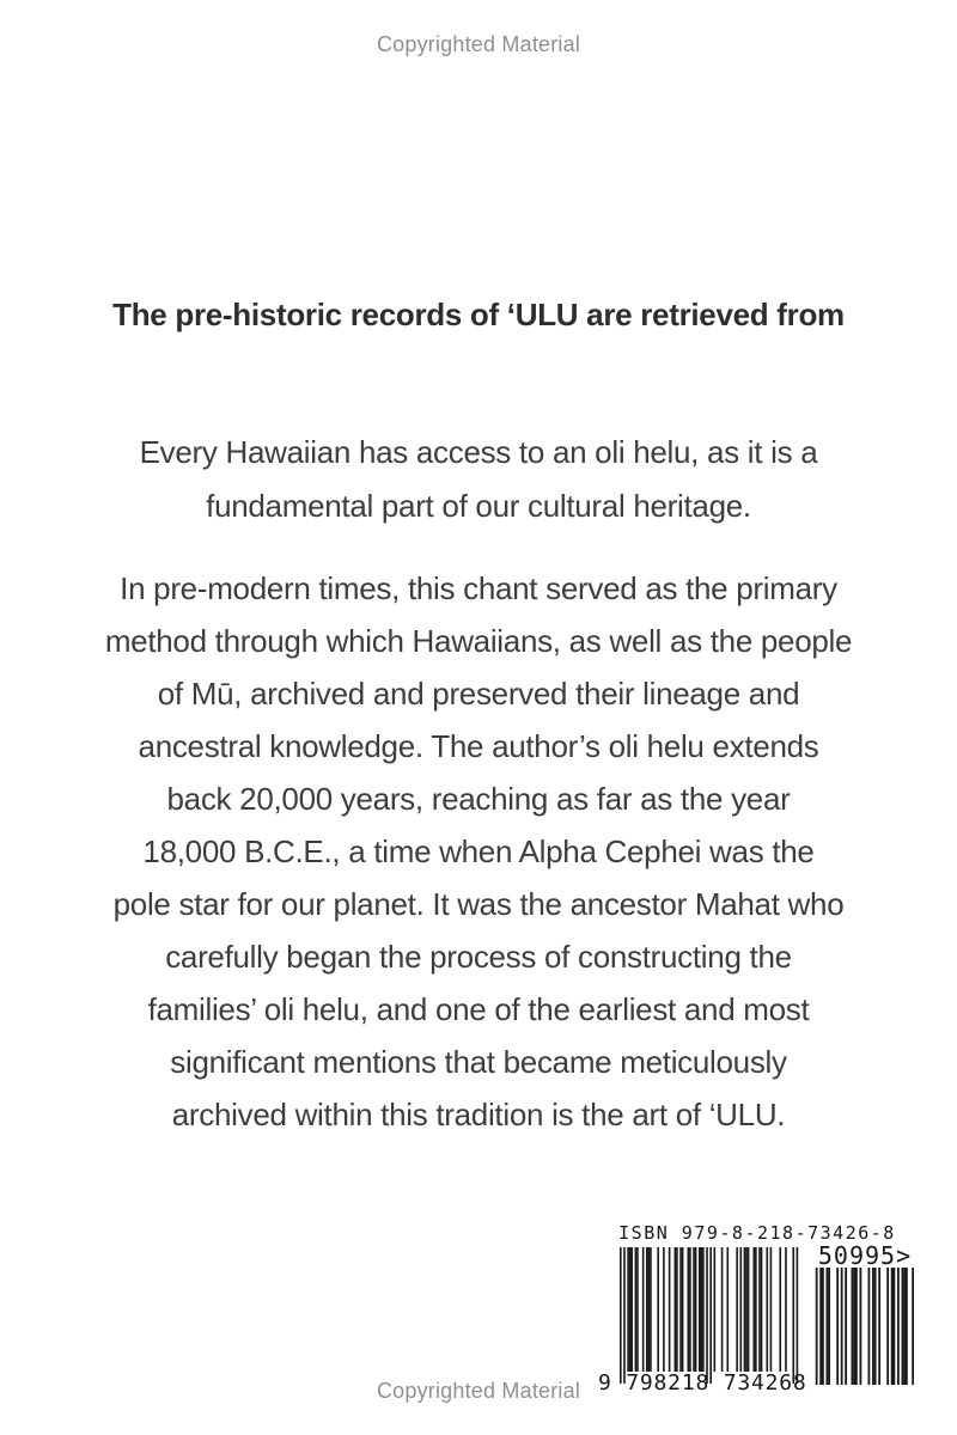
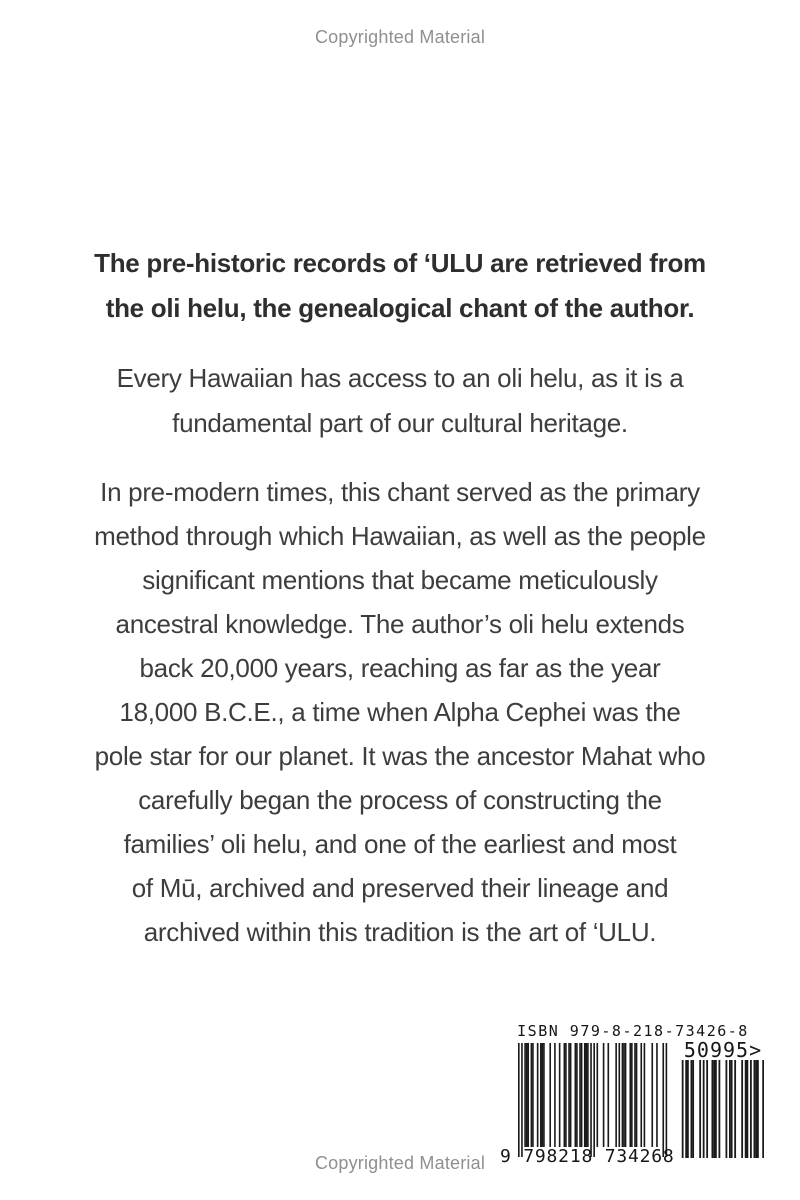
  Copyrighted Material
  The pre-historic records of ‘ULU are retrieved from
+ the oli helu, the genealogical chant of the author.
  Every Hawaiian has access to an oli helu, as it is a
  fundamental part of our cultural heritage.
  In pre-modern times, this chant served as the primary
- method through which Hawaiians, as well as the people
+ method through which Hawaiian, as well as the people
- of Mū, archived and preserved their lineage and
+ significant mentions that became meticulously
  ancestral knowledge. The author’s oli helu extends
  back 20,000 years, reaching as far as the year
  18,000 B.C.E., a time when Alpha Cephei was the
  pole star for our planet. It was the ancestor Mahat who
  carefully began the process of constructing the
  families’ oli helu, and one of the earliest and most
- significant mentions that became meticulously
+ of Mū, archived and preserved their lineage and
  archived within this tradition is the art of ‘ULU.
  ISBN 979-8-218-73426-8
  50995>
  9 798218 734268
  Copyrighted Material
